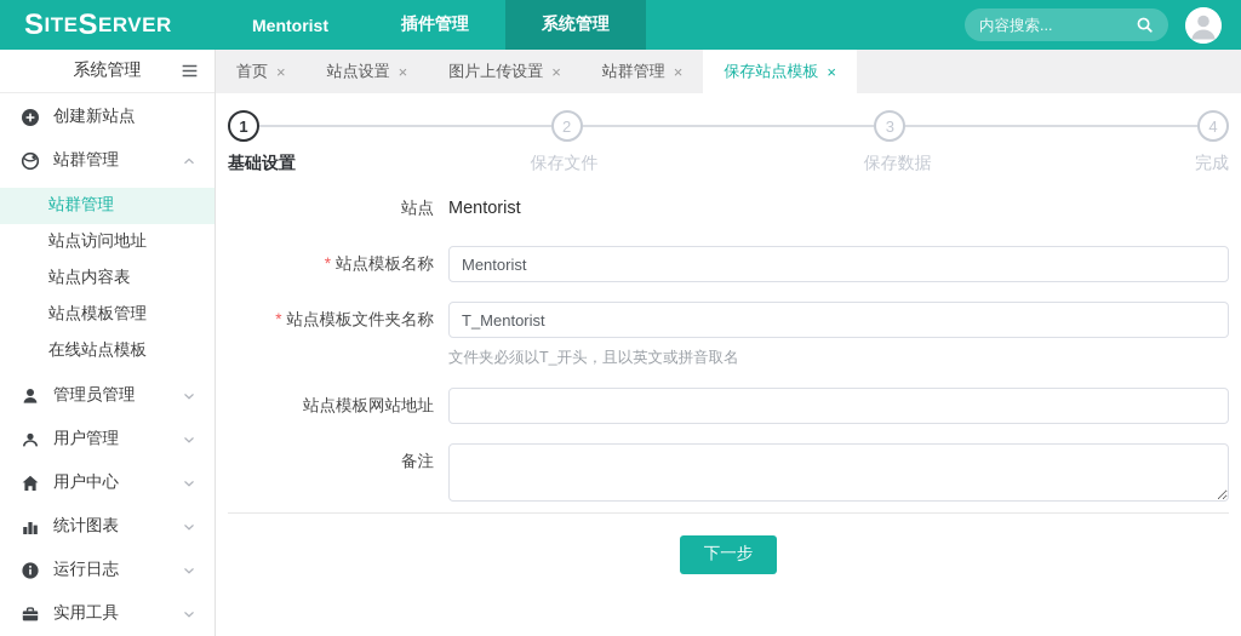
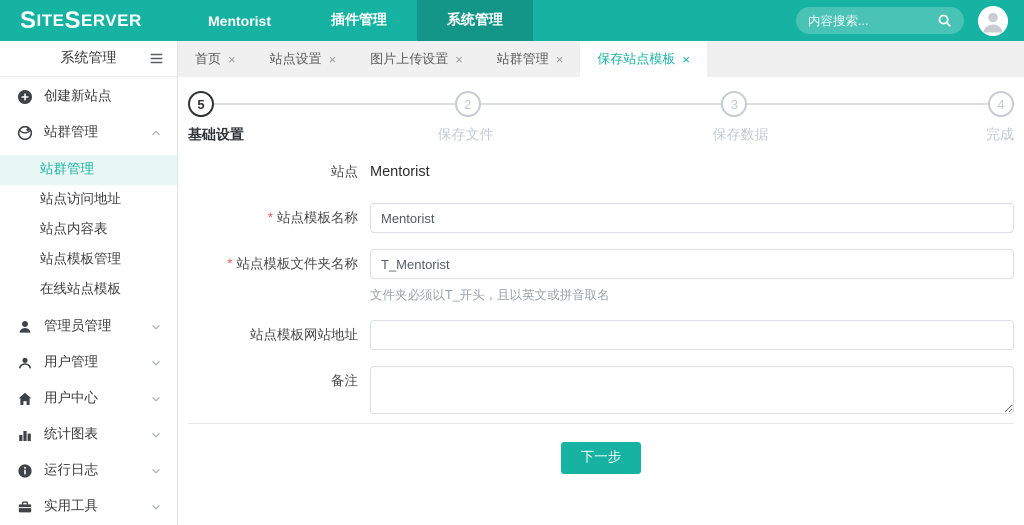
  S
  ITE
  S
  ERVER
  Mentorist
  插件管理
  系统管理
  内容搜索...
  系统管理
  创建新站点
  站群管理
  站群管理
  站点访问地址
  站点内容表
  站点模板管理
  在线站点模板
  管理员管理
  用户管理
  用户中心
  统计图表
  运行日志
  实用工具
  首页
  ×
  站点设置
  ×
  图片上传设置
  ×
  站群管理
  ×
  保存站点模板
  ×
- 1
+ 5
  2
  3
  4
  基础设置
  保存文件
  保存数据
  完成
  站点
  Mentorist
  * 站点模板名称
  Mentorist
  * 站点模板文件夹名称
  T_Mentorist
  文件夹必须以T_开头，且以英文或拼音取名
  站点模板网站地址
  备注
  下一步
